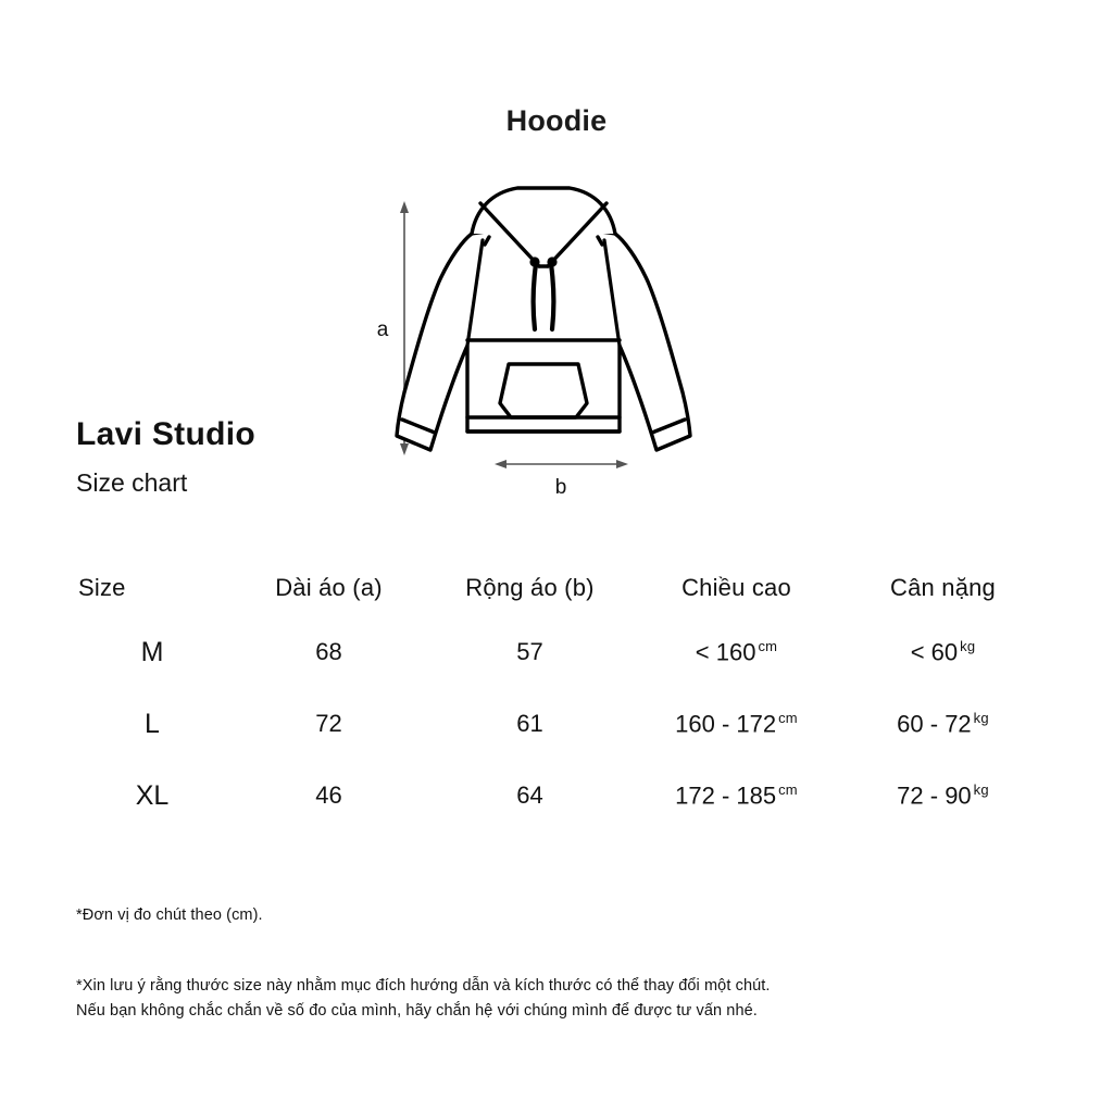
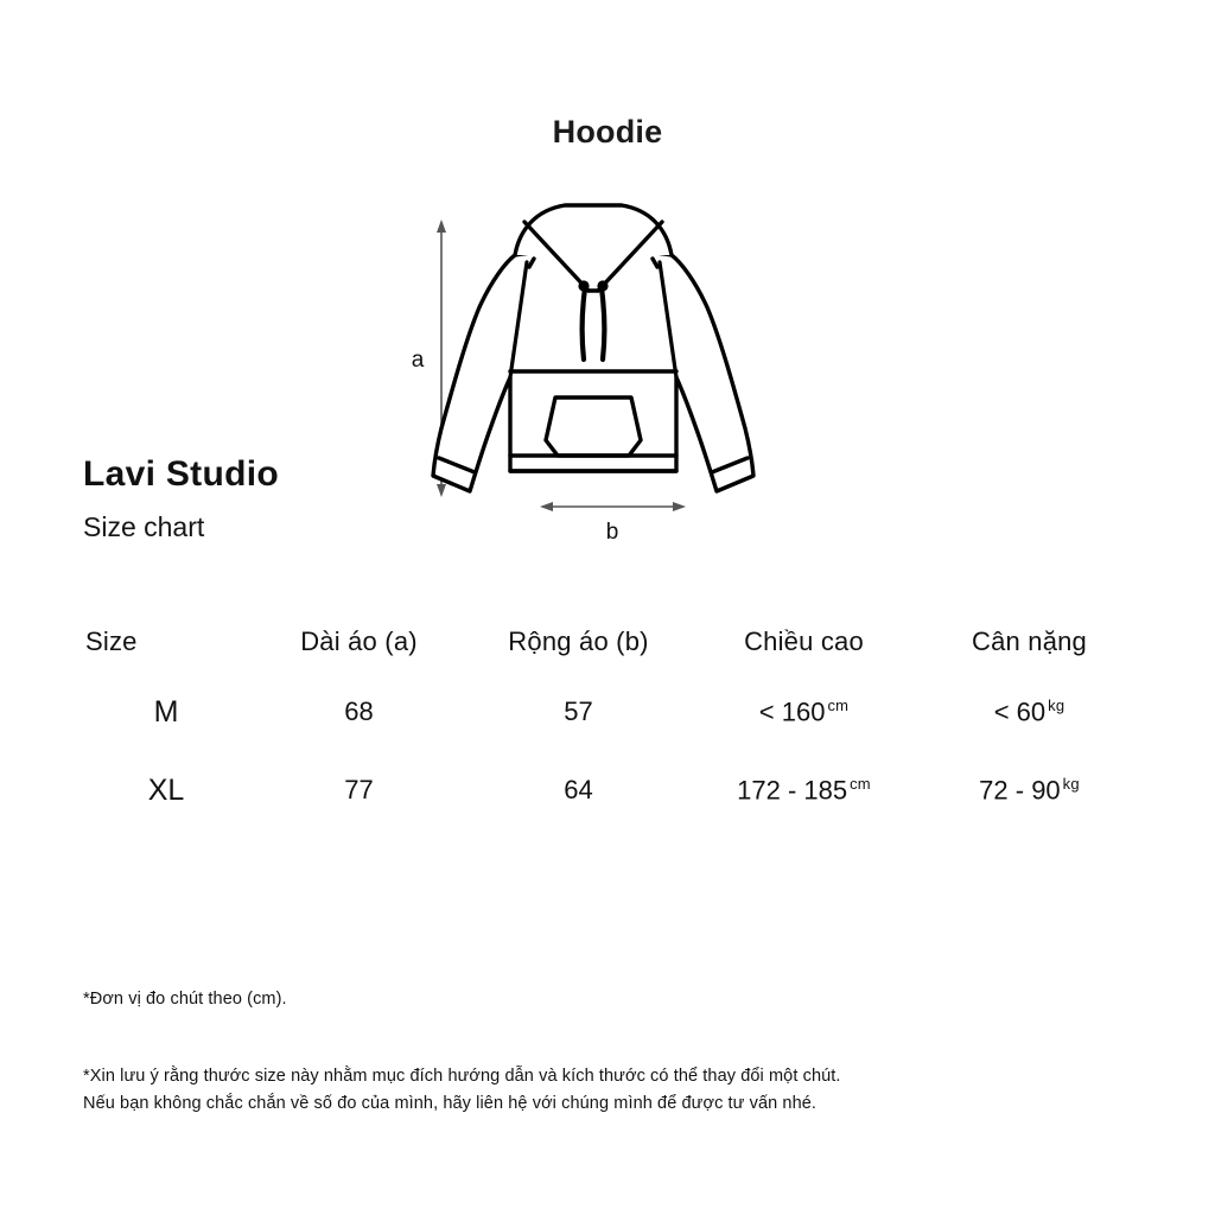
  Hoodie
  a
  b
  Lavi Studio
  Size chart
  Size	Dài áo (a)	Rộng áo (b)	Chiều cao	Cân nặng
  M	68	57	< 160 cm	< 60 kg
- L	72	61	160 - 172 cm	60 - 72 kg
- XL	46	64	172 - 185 cm	72 - 90 kg
+ XL	77	64	172 - 185 cm	72 - 90 kg
  *Đơn vị đo chút theo (cm).
  *Xin lưu ý rằng thước size này nhằm mục đích hướng dẫn và kích thước có thể thay đổi một chút.
- Nếu bạn không chắc chắn về số đo của mình, hãy chắn hệ với chúng mình để được tư vấn nhé.
+ Nếu bạn không chắc chắn về số đo của mình, hãy liên hệ với chúng mình để được tư vấn nhé.
